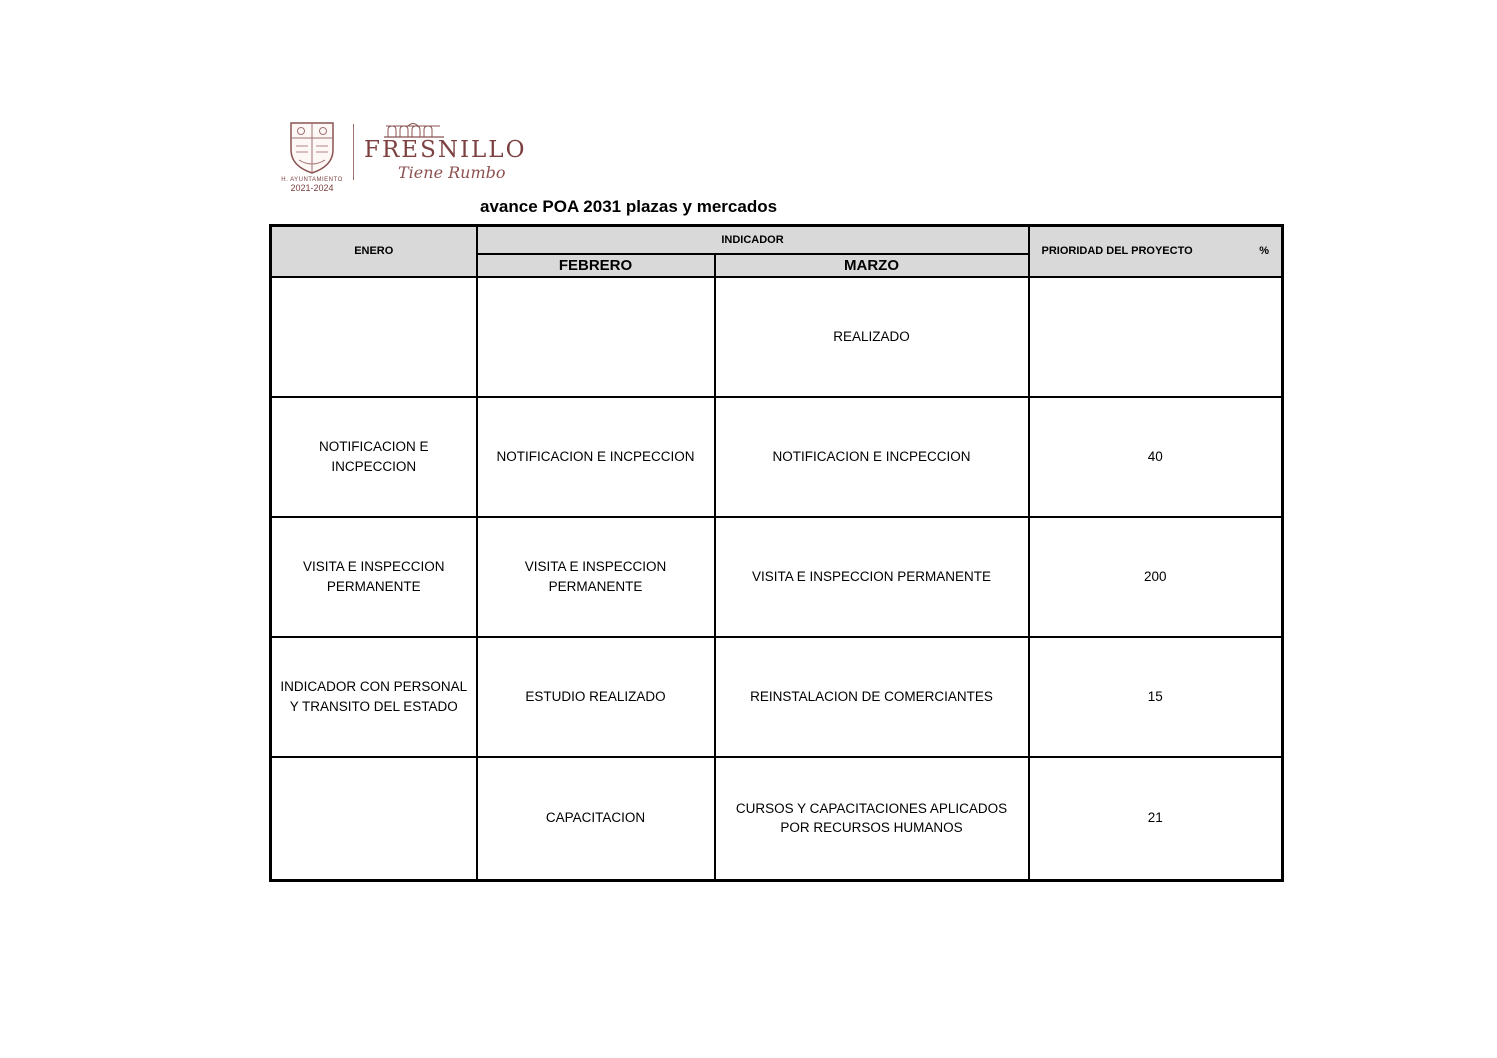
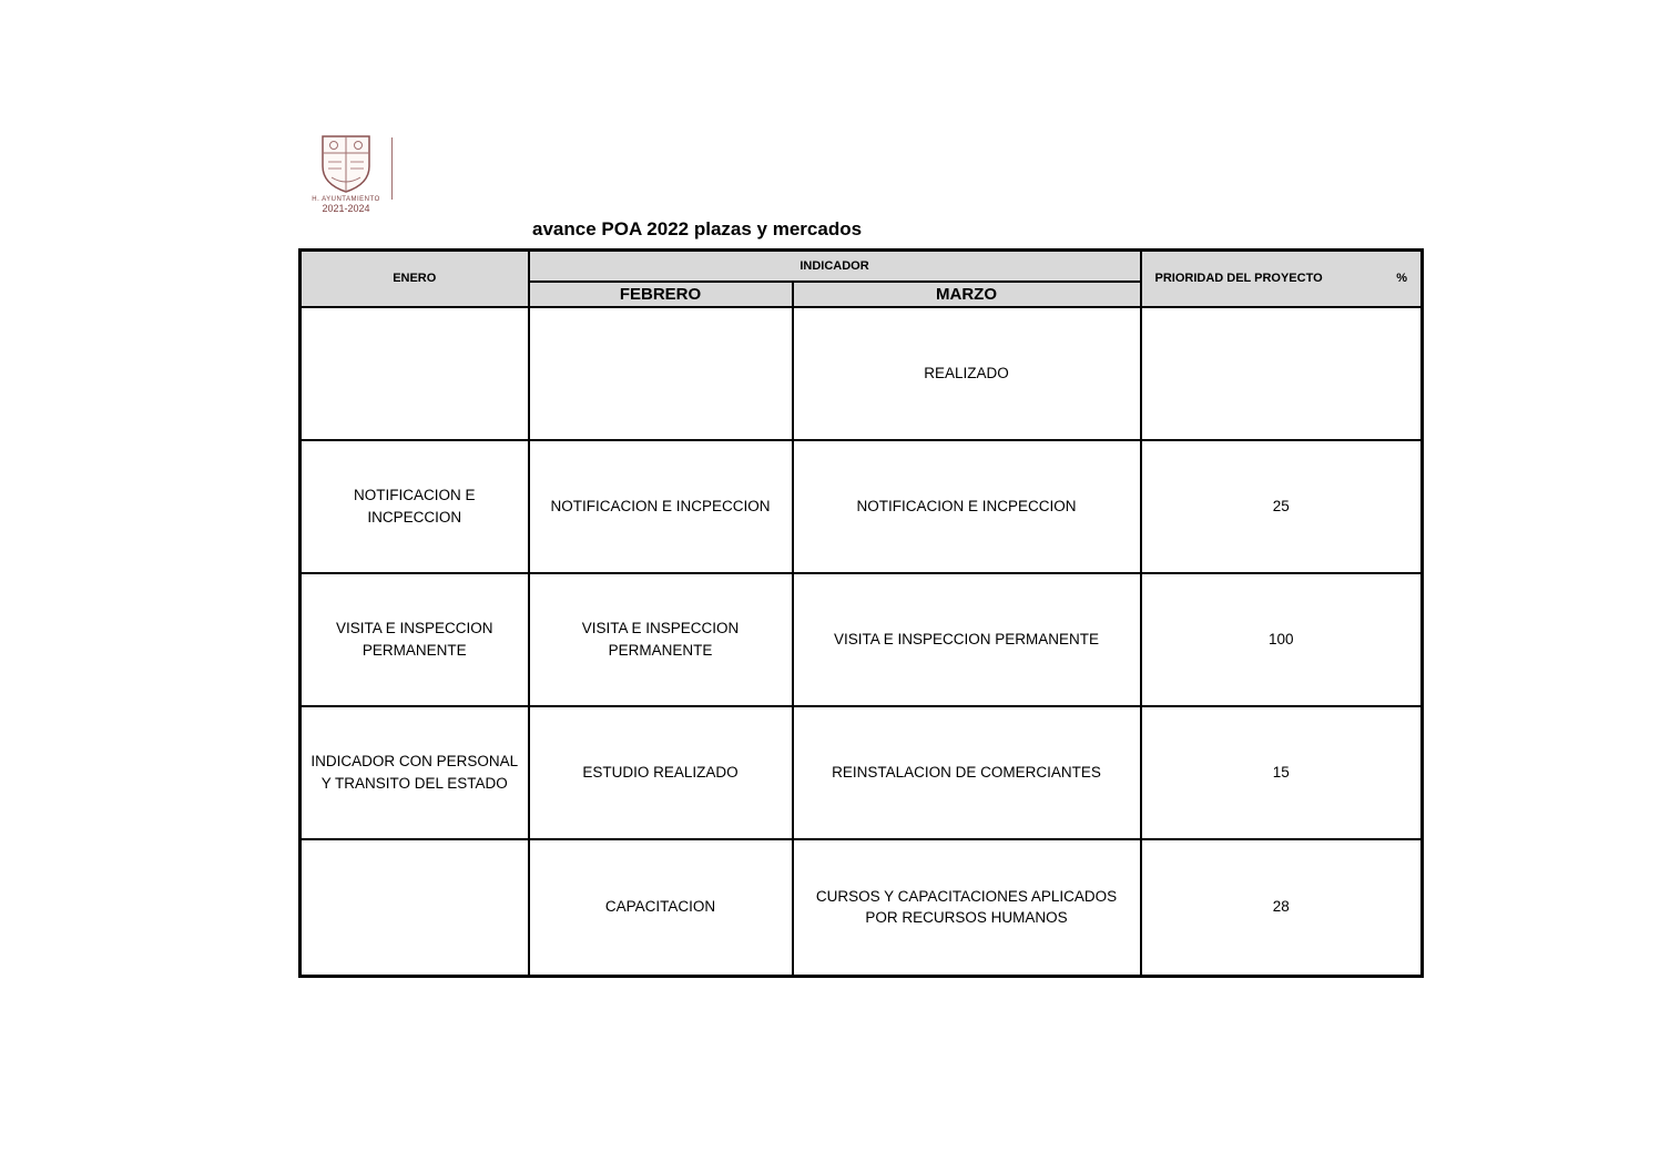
  2021-2024
- FRESNILLO
- Tiene Rumbo
- avance POA 2031 plazas y mercados
+ avance POA 2022 plazas y mercados
  ENERO	INDICADOR	PRIORIDAD DEL PROYECTO %
  FEBRERO	MARZO
  		REALIZADO
- NOTIFICACION E INCPECCION	NOTIFICACION E INCPECCION	NOTIFICACION E INCPECCION	40
+ NOTIFICACION E INCPECCION	NOTIFICACION E INCPECCION	NOTIFICACION E INCPECCION	25
- VISITA E INSPECCION PERMANENTE	VISITA E INSPECCION PERMANENTE	VISITA E INSPECCION PERMANENTE	200
+ VISITA E INSPECCION PERMANENTE	VISITA E INSPECCION PERMANENTE	VISITA E INSPECCION PERMANENTE	100
  INDICADOR CON PERSONAL Y TRANSITO DEL ESTADO	ESTUDIO REALIZADO	REINSTALACION DE COMERCIANTES	15
- 	CAPACITACION	CURSOS Y CAPACITACIONES APLICADOS POR RECURSOS HUMANOS	21
+ 	CAPACITACION	CURSOS Y CAPACITACIONES APLICADOS POR RECURSOS HUMANOS	28
